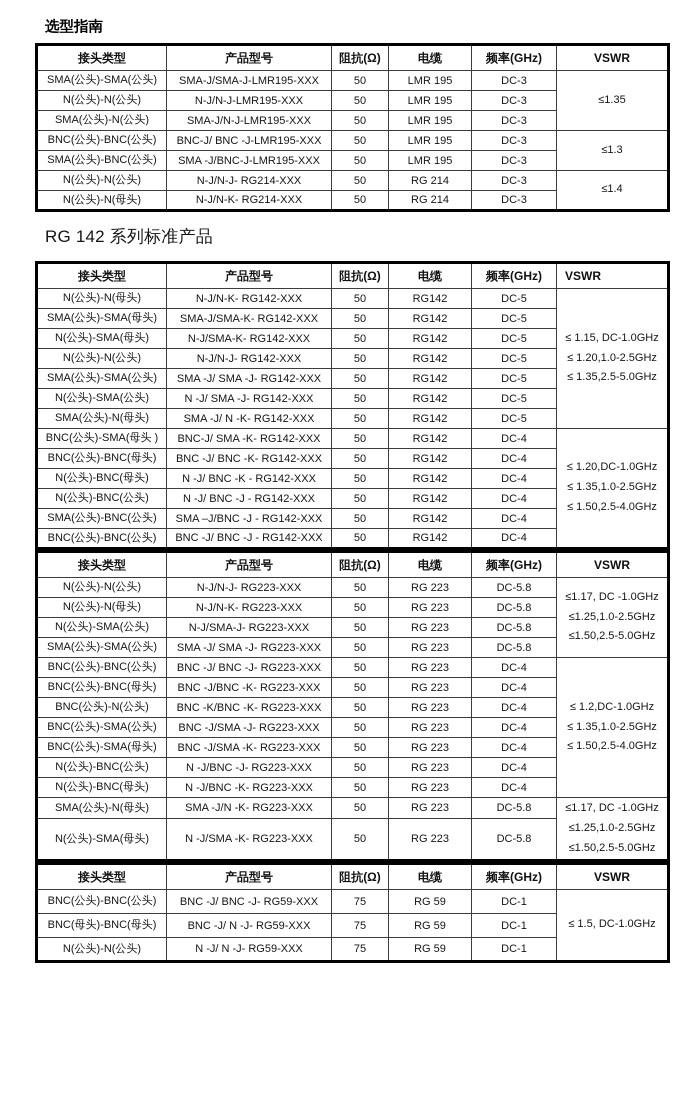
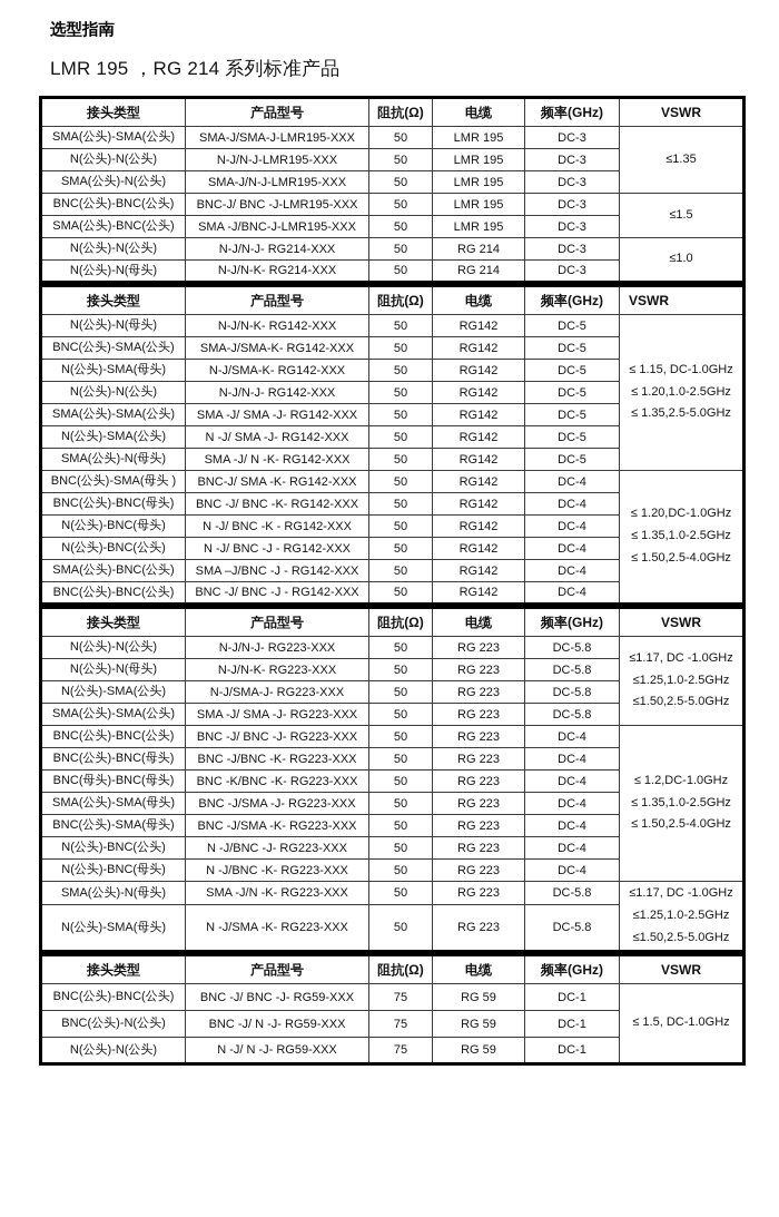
  选型指南
+ LMR 195 ，RG 214 系列标准产品
  接头类型	产品型号	阻抗(Ω)	电缆	频率(GHz)	VSWR
  SMA(公头)-SMA(公头)	SMA-J/SMA-J-LMR195-XXX	50	LMR 195	DC-3	≤1.35
  N(公头)-N(公头)	N-J/N-J-LMR195-XXX	50	LMR 195	DC-3
  SMA(公头)-N(公头)	SMA-J/N-J-LMR195-XXX	50	LMR 195	DC-3
- BNC(公头)-BNC(公头)	BNC-J/ BNC -J-LMR195-XXX	50	LMR 195	DC-3	≤1.3
+ BNC(公头)-BNC(公头)	BNC-J/ BNC -J-LMR195-XXX	50	LMR 195	DC-3	≤1.5
  SMA(公头)-BNC(公头)	SMA -J/BNC-J-LMR195-XXX	50	LMR 195	DC-3
- N(公头)-N(公头)	N-J/N-J- RG214-XXX	50	RG 214	DC-3	≤1.4
+ N(公头)-N(公头)	N-J/N-J- RG214-XXX	50	RG 214	DC-3	≤1.0
  N(公头)-N(母头)	N-J/N-K- RG214-XXX	50	RG 214	DC-3
- RG 142 系列标准产品
  接头类型	产品型号	阻抗(Ω)	电缆	频率(GHz)	VSWR
  N(公头)-N(母头)	N-J/N-K- RG142-XXX	50	RG142	DC-5	≤ 1.15, DC-1.0GHz≤ 1.20,1.0-2.5GHz≤ 1.35,2.5-5.0GHz
- SMA(公头)-SMA(母头)	SMA-J/SMA-K- RG142-XXX	50	RG142	DC-5
+ BNC(公头)-SMA(公头)	SMA-J/SMA-K- RG142-XXX	50	RG142	DC-5
  N(公头)-SMA(母头)	N-J/SMA-K- RG142-XXX	50	RG142	DC-5
  N(公头)-N(公头)	N-J/N-J- RG142-XXX	50	RG142	DC-5
  SMA(公头)-SMA(公头)	SMA -J/ SMA -J- RG142-XXX	50	RG142	DC-5
  N(公头)-SMA(公头)	N -J/ SMA -J- RG142-XXX	50	RG142	DC-5
  SMA(公头)-N(母头)	SMA -J/ N -K- RG142-XXX	50	RG142	DC-5
  BNC(公头)-SMA(母头 )	BNC-J/ SMA -K- RG142-XXX	50	RG142	DC-4	≤ 1.20,DC-1.0GHz≤ 1.35,1.0-2.5GHz≤ 1.50,2.5-4.0GHz
  BNC(公头)-BNC(母头)	BNC -J/ BNC -K- RG142-XXX	50	RG142	DC-4
  N(公头)-BNC(母头)	N -J/ BNC -K - RG142-XXX	50	RG142	DC-4
  N(公头)-BNC(公头)	N -J/ BNC -J - RG142-XXX	50	RG142	DC-4
  SMA(公头)-BNC(公头)	SMA –J/BNC -J - RG142-XXX	50	RG142	DC-4
  BNC(公头)-BNC(公头)	BNC -J/ BNC -J - RG142-XXX	50	RG142	DC-4
  接头类型	产品型号	阻抗(Ω)	电缆	频率(GHz)	VSWR
  N(公头)-N(公头)	N-J/N-J- RG223-XXX	50	RG 223	DC-5.8	≤1.17, DC -1.0GHz≤1.25,1.0-2.5GHz≤1.50,2.5-5.0GHz
  N(公头)-N(母头)	N-J/N-K- RG223-XXX	50	RG 223	DC-5.8
  N(公头)-SMA(公头)	N-J/SMA-J- RG223-XXX	50	RG 223	DC-5.8
  SMA(公头)-SMA(公头)	SMA -J/ SMA -J- RG223-XXX	50	RG 223	DC-5.8
  BNC(公头)-BNC(公头)	BNC -J/ BNC -J- RG223-XXX	50	RG 223	DC-4	≤ 1.2,DC-1.0GHz≤ 1.35,1.0-2.5GHz≤ 1.50,2.5-4.0GHz
  BNC(公头)-BNC(母头)	BNC -J/BNC -K- RG223-XXX	50	RG 223	DC-4
- BNC(公头)-N(公头)	BNC -K/BNC -K- RG223-XXX	50	RG 223	DC-4
+ BNC(母头)-BNC(母头)	BNC -K/BNC -K- RG223-XXX	50	RG 223	DC-4
- BNC(公头)-SMA(公头)	BNC -J/SMA -J- RG223-XXX	50	RG 223	DC-4
+ SMA(公头)-SMA(母头)	BNC -J/SMA -J- RG223-XXX	50	RG 223	DC-4
  BNC(公头)-SMA(母头)	BNC -J/SMA -K- RG223-XXX	50	RG 223	DC-4
  N(公头)-BNC(公头)	N -J/BNC -J- RG223-XXX	50	RG 223	DC-4
  N(公头)-BNC(母头)	N -J/BNC -K- RG223-XXX	50	RG 223	DC-4
  SMA(公头)-N(母头)	SMA -J/N -K- RG223-XXX	50	RG 223	DC-5.8	≤1.17, DC -1.0GHz≤1.25,1.0-2.5GHz≤1.50,2.5-5.0GHz
  N(公头)-SMA(母头)	N -J/SMA -K- RG223-XXX	50	RG 223	DC-5.8
  接头类型	产品型号	阻抗(Ω)	电缆	频率(GHz)	VSWR
  BNC(公头)-BNC(公头)	BNC -J/ BNC -J- RG59-XXX	75	RG 59	DC-1	≤ 1.5, DC-1.0GHz
- BNC(母头)-BNC(母头)	BNC -J/ N -J- RG59-XXX	75	RG 59	DC-1
+ BNC(公头)-N(公头)	BNC -J/ N -J- RG59-XXX	75	RG 59	DC-1
  N(公头)-N(公头)	N -J/ N -J- RG59-XXX	75	RG 59	DC-1
